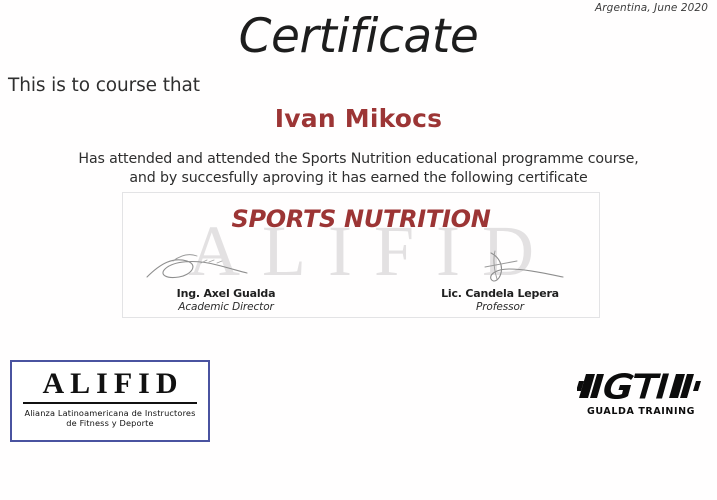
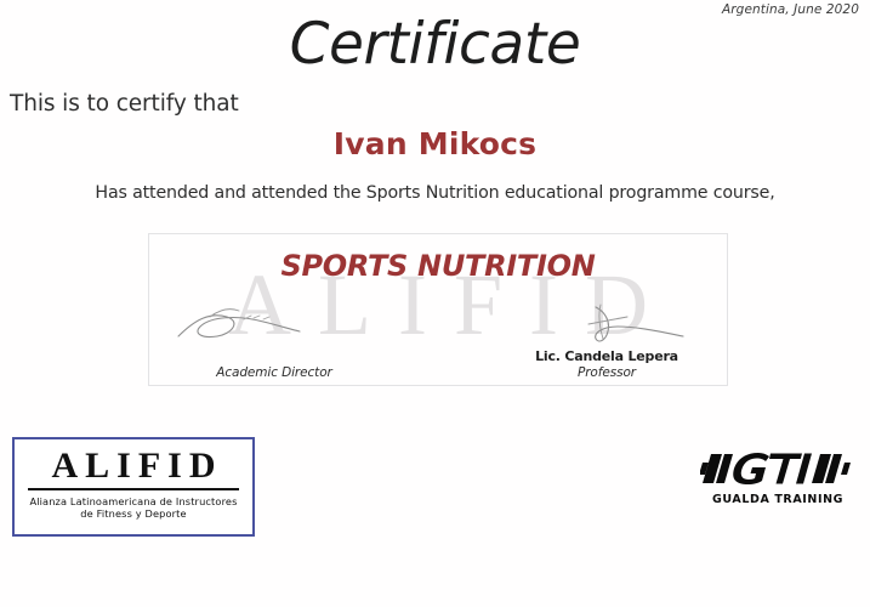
  Argentina, June 2020
  Certificate
- This is to course that
+ This is to certify that
  Ivan Mikocs
  Has attended and attended the Sports Nutrition educational programme course,
- and by succesfully aproving it has earned the following certificate
  ALIFID
  SPORTS NUTRITION
- Ing. Axel Gualda
  Academic Director
  Lic. Candela Lepera
  Professor
  ALIFID
  Alianza Latinoamericana de Instructores
  de Fitness y Deporte
  GUALDA TRAINING
